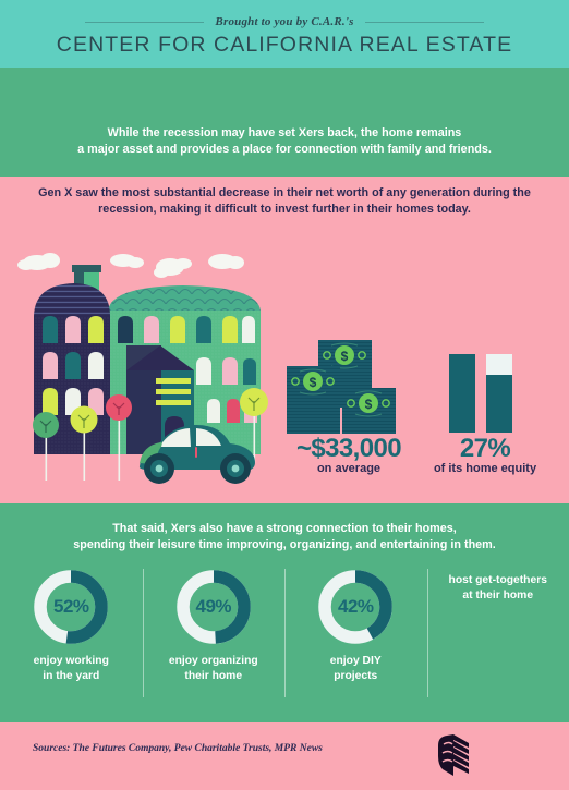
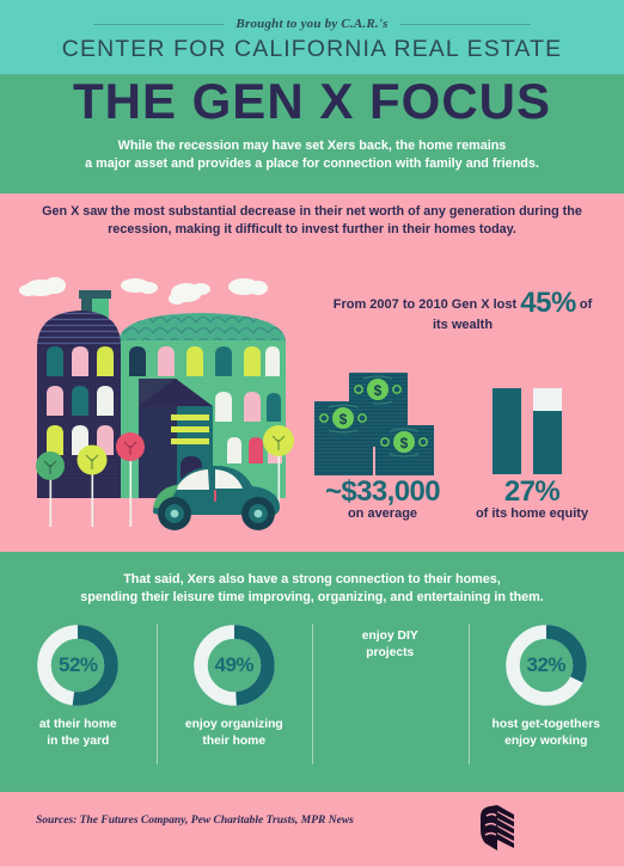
  Brought to you by C.A.R.'s
  CENTER FOR CALIFORNIA REAL ESTATE
+ THE GEN X FOCUS
  While the recession may have set Xers back, the home remains
  a major asset and provides a place for connection with family and friends.
  Gen X saw the most substantial decrease in their net worth of any generation during the
  recession, making it difficult to invest further in their homes today.
+ From 2007 to 2010 Gen X lost 45% of
+ its wealth
  $
  $
  $
  ~$33,000
  on average
  27%
  of its home equity
  That said, Xers also have a strong connection to their homes,
  spending their leisure time improving, organizing, and entertaining in them.
  52%
- enjoy working
+ at their home
  in the yard
  49%
  enjoy organizing
  their home
- 42%
  enjoy DIY
  projects
+ 32%
  host get-togethers
- at their home
+ enjoy working
  Sources: The Futures Company, Pew Charitable Trusts, MPR News
